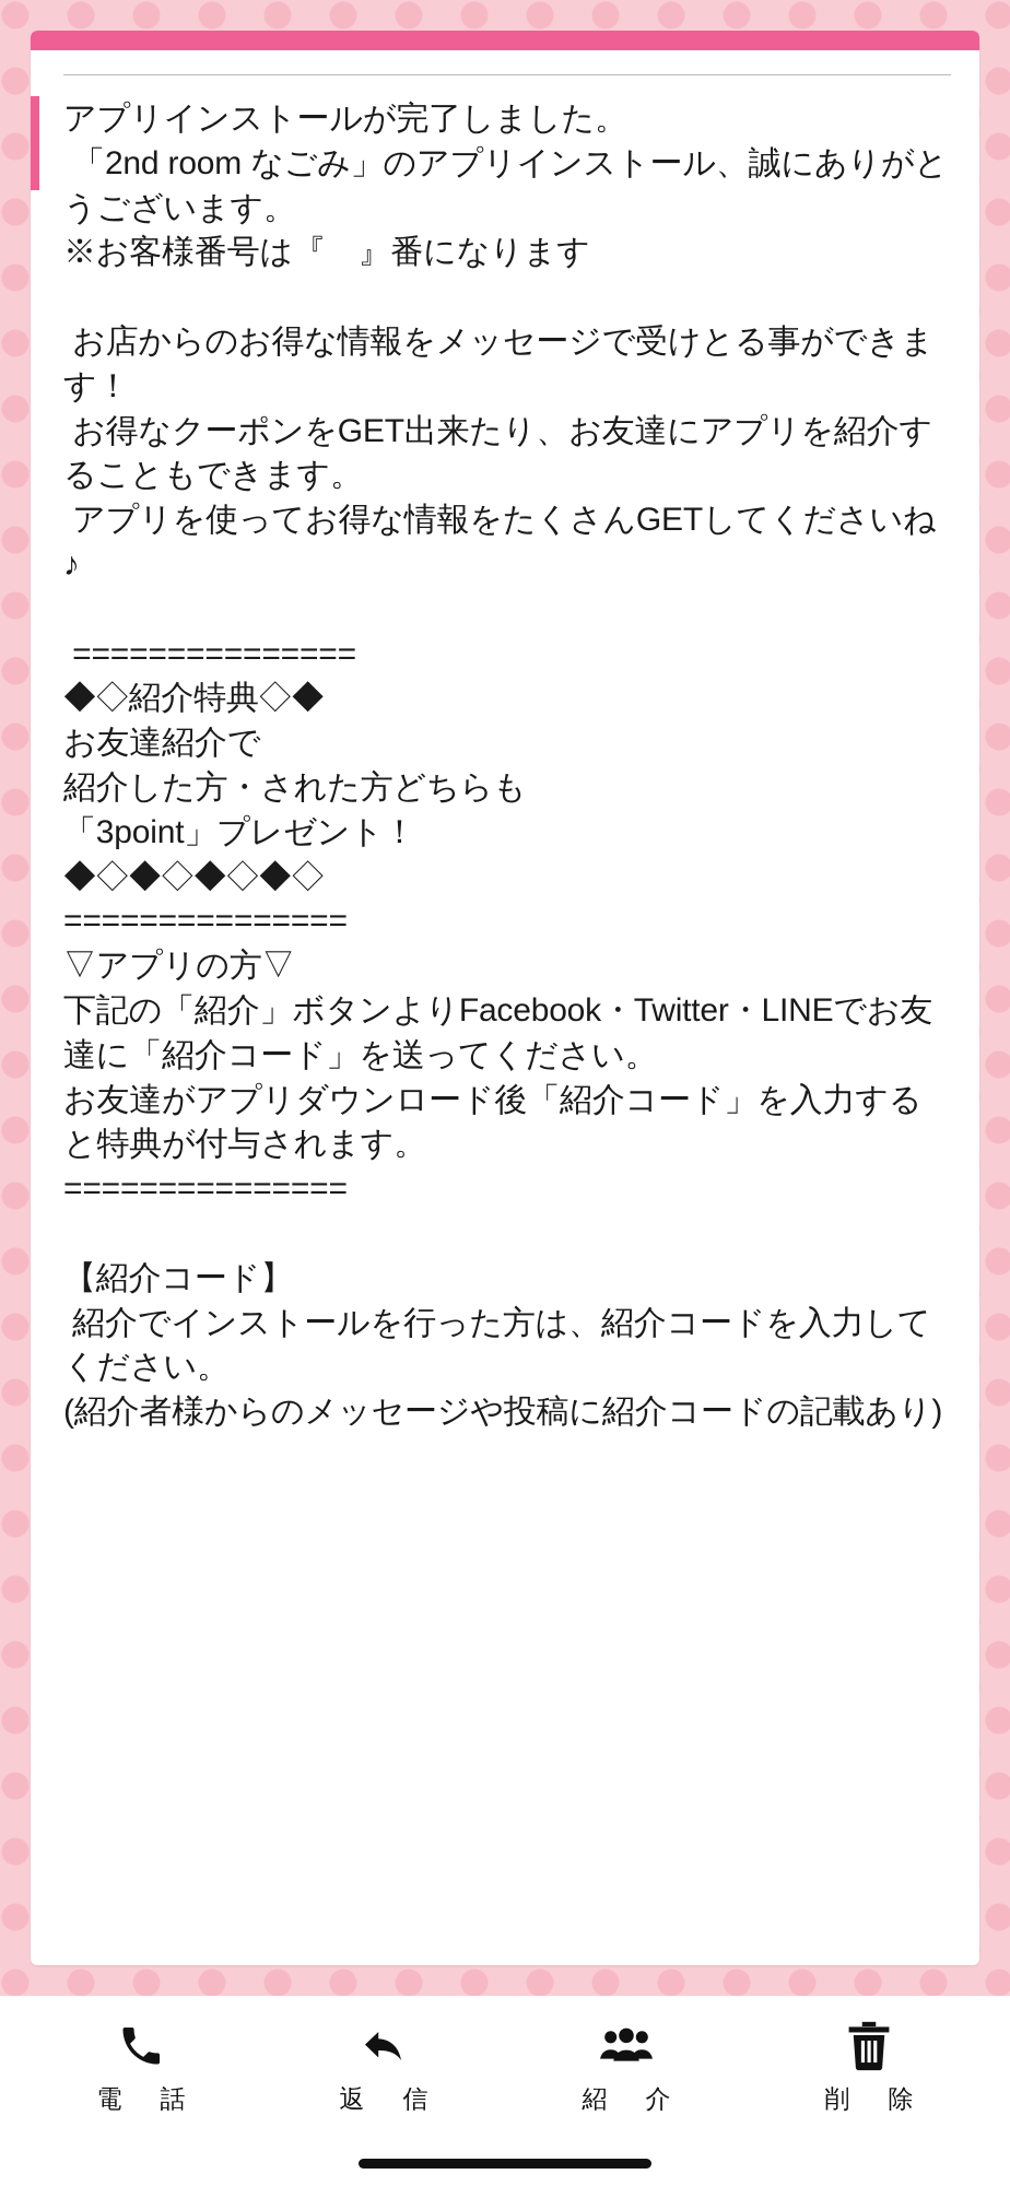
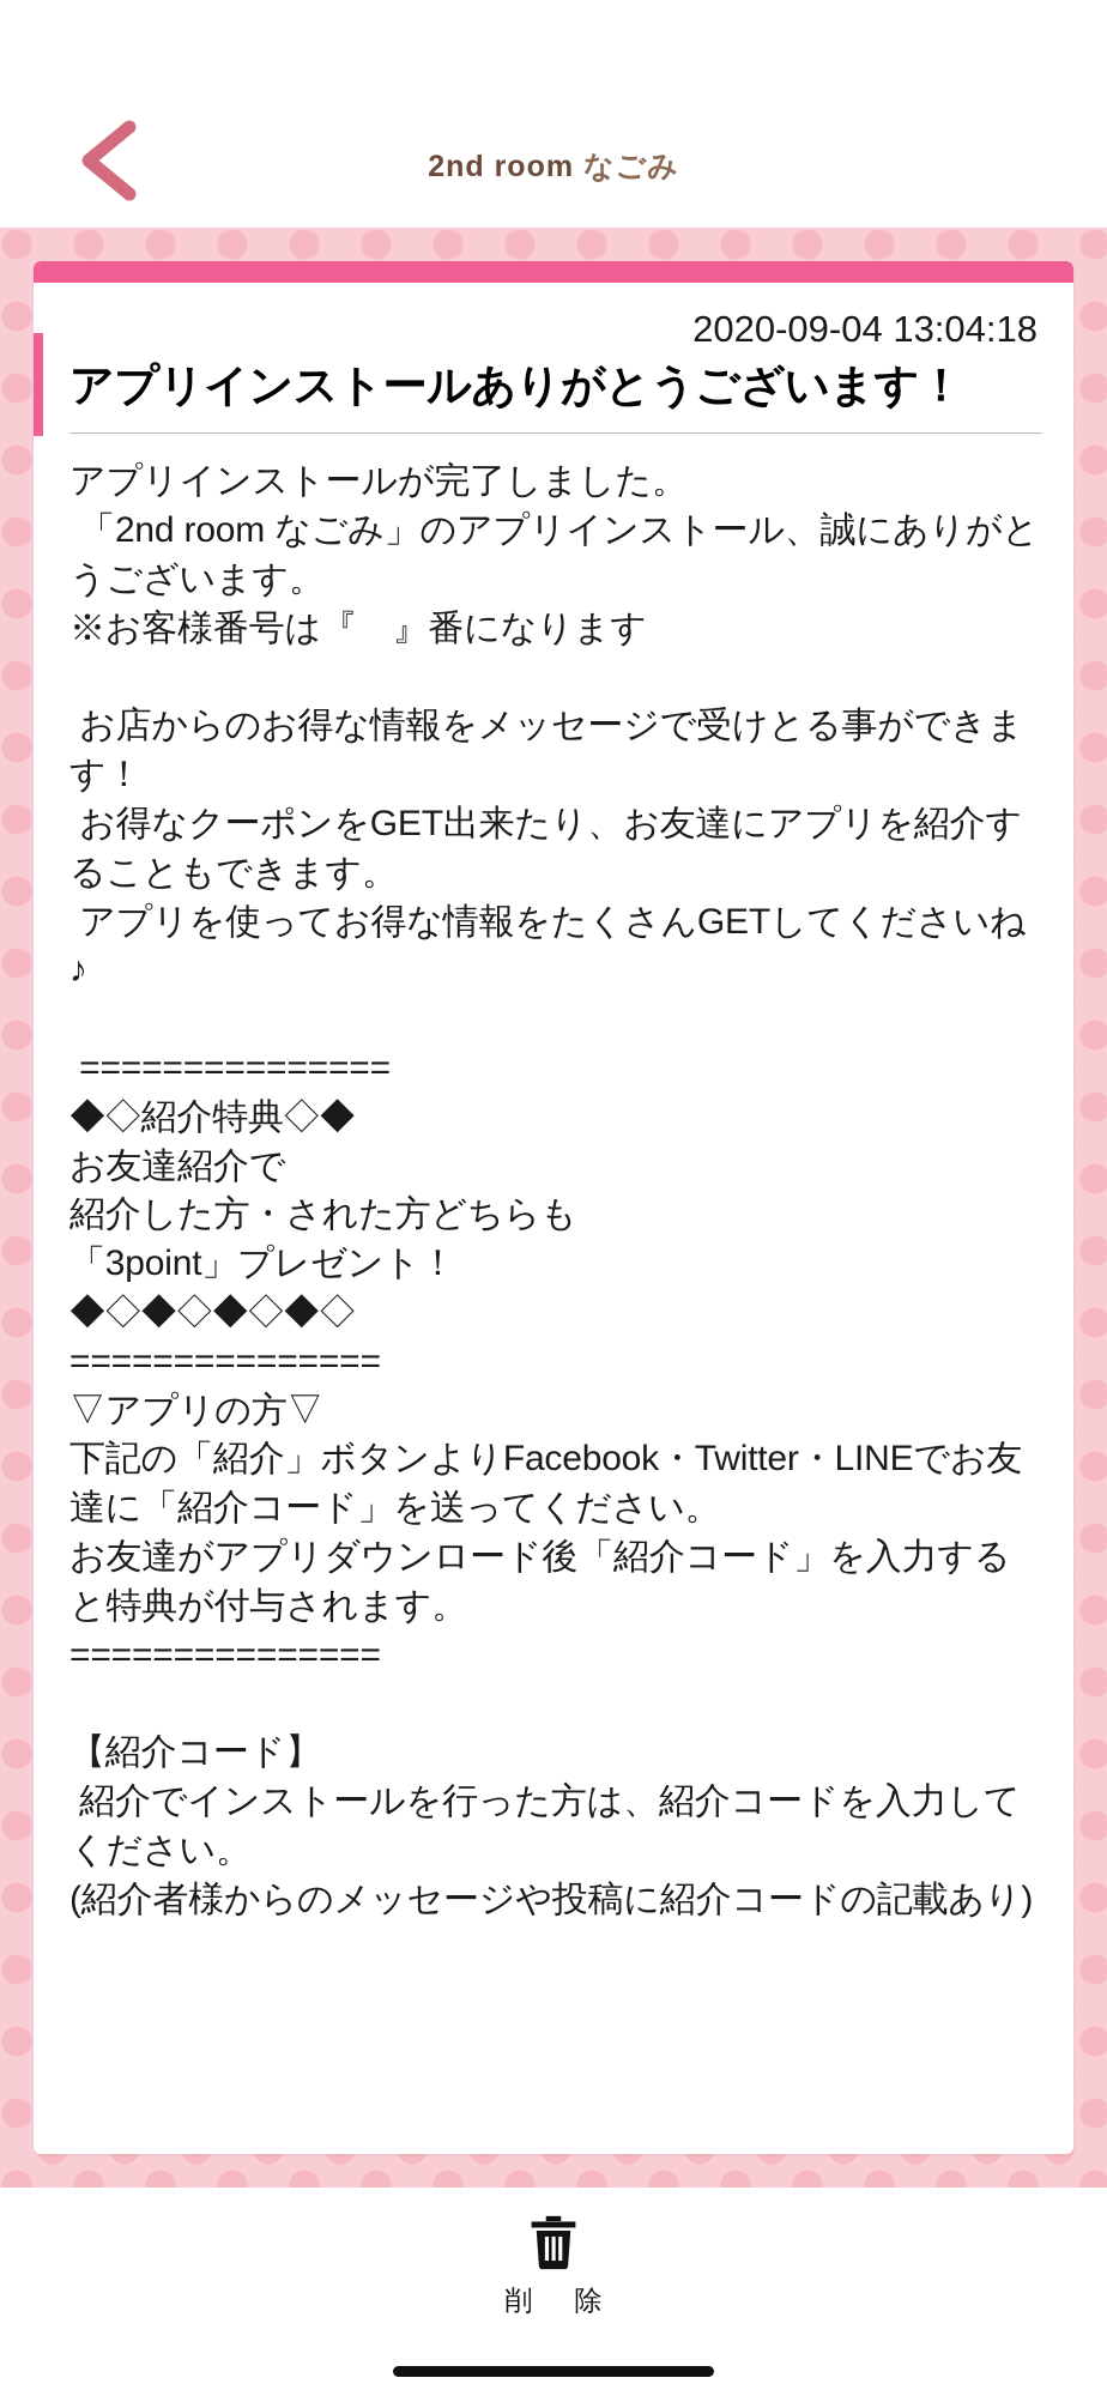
+ 2nd room なごみ
+ 2020-09-04 13:04:18
+ アプリインストールありがとうございます！
  アプリインストールが完了しました。
  「2nd room なごみ」のアプリインストール、誠にありがとうございます。
  ※お客様番号は『 』番になります
  お店からのお得な情報をメッセージで受けとる事ができます！
  お得なクーポンをGET出来たり、お友達にアプリを紹介することもできます。
  アプリを使ってお得な情報をたくさんGETしてくださいね♪
  ===============
  ◆◇紹介特典◇◆
  お友達紹介で
  紹介した方・された方どちらも
  「3point」プレゼント！
  ◆◇◆◇◆◇◆◇
  ===============
  ▽アプリの方▽
  下記の「紹介」ボタンよりFacebook・Twitter・LINEでお友達に「紹介コード」を送ってください。
  お友達がアプリダウンロード後「紹介コード」を入力すると特典が付与されます。
  ===============
  【紹介コード】
  紹介でインストールを行った方は、紹介コードを入力してください。
  (紹介者様からのメッセージや投稿に紹介コードの記載あり)
- 電 話
- 返 信
- 紹 介
  削 除
